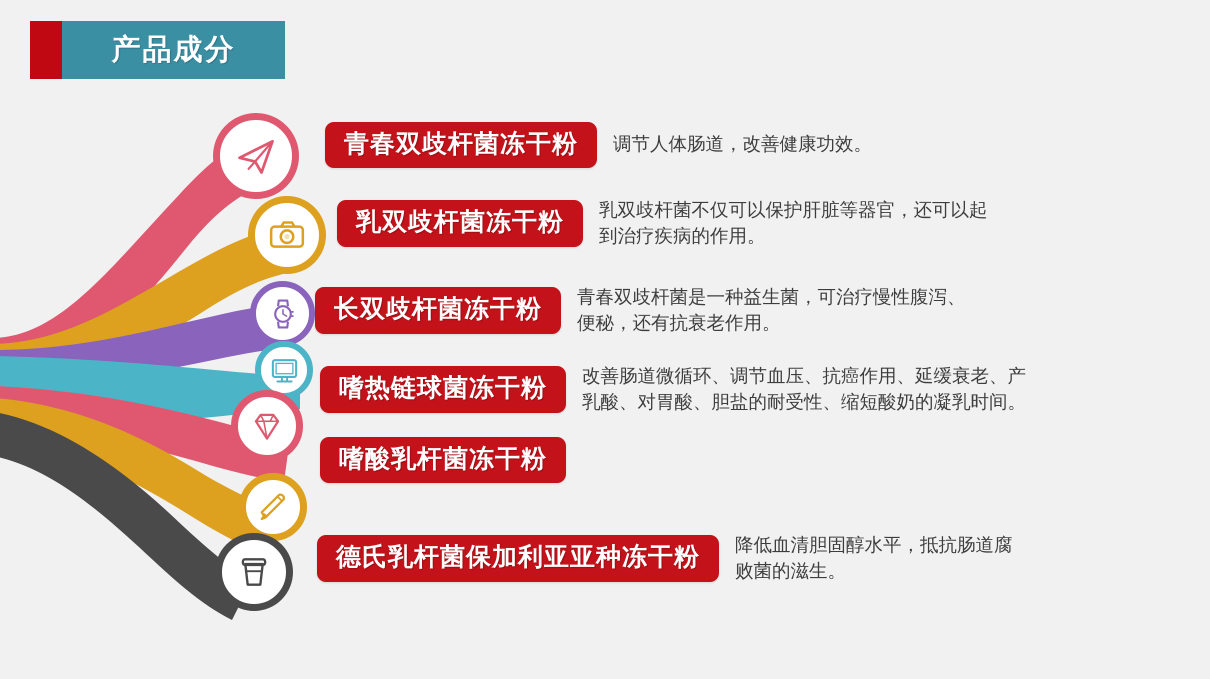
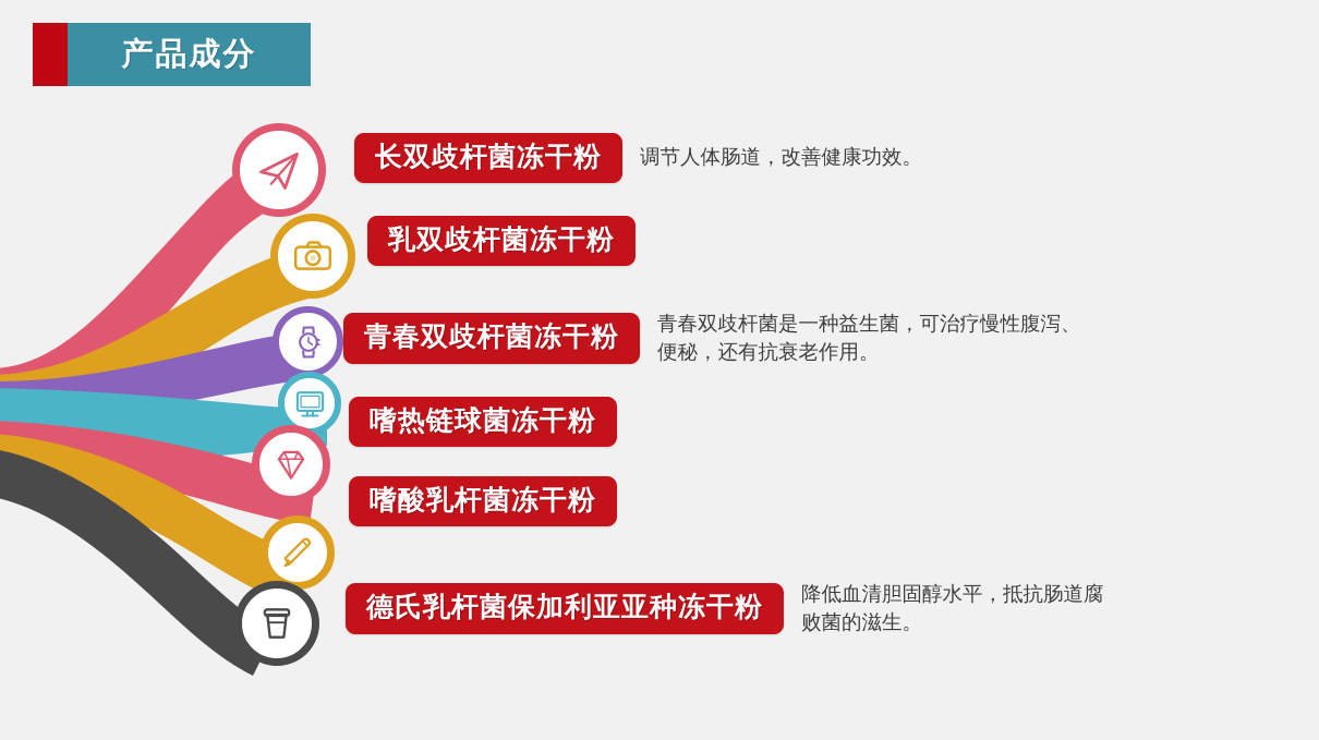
  产品成分
- 青春双歧杆菌冻干粉
+ 长双歧杆菌冻干粉
  调节人体肠道，改善健康功效。
  乳双歧杆菌冻干粉
- 乳双歧杆菌不仅可以保护肝脏等器官，还可以起
- 到治疗疾病的作用。
- 长双歧杆菌冻干粉
+ 青春双歧杆菌冻干粉
  青春双歧杆菌是一种益生菌，可治疗慢性腹泻、
  便秘，还有抗衰老作用。
  嗜热链球菌冻干粉
- 改善肠道微循环、调节血压、抗癌作用、延缓衰老、产
- 乳酸、对胃酸、胆盐的耐受性、缩短酸奶的凝乳时间。
  嗜酸乳杆菌冻干粉
  德氏乳杆菌保加利亚亚种冻干粉
  降低血清胆固醇水平，抵抗肠道腐
  败菌的滋生。
